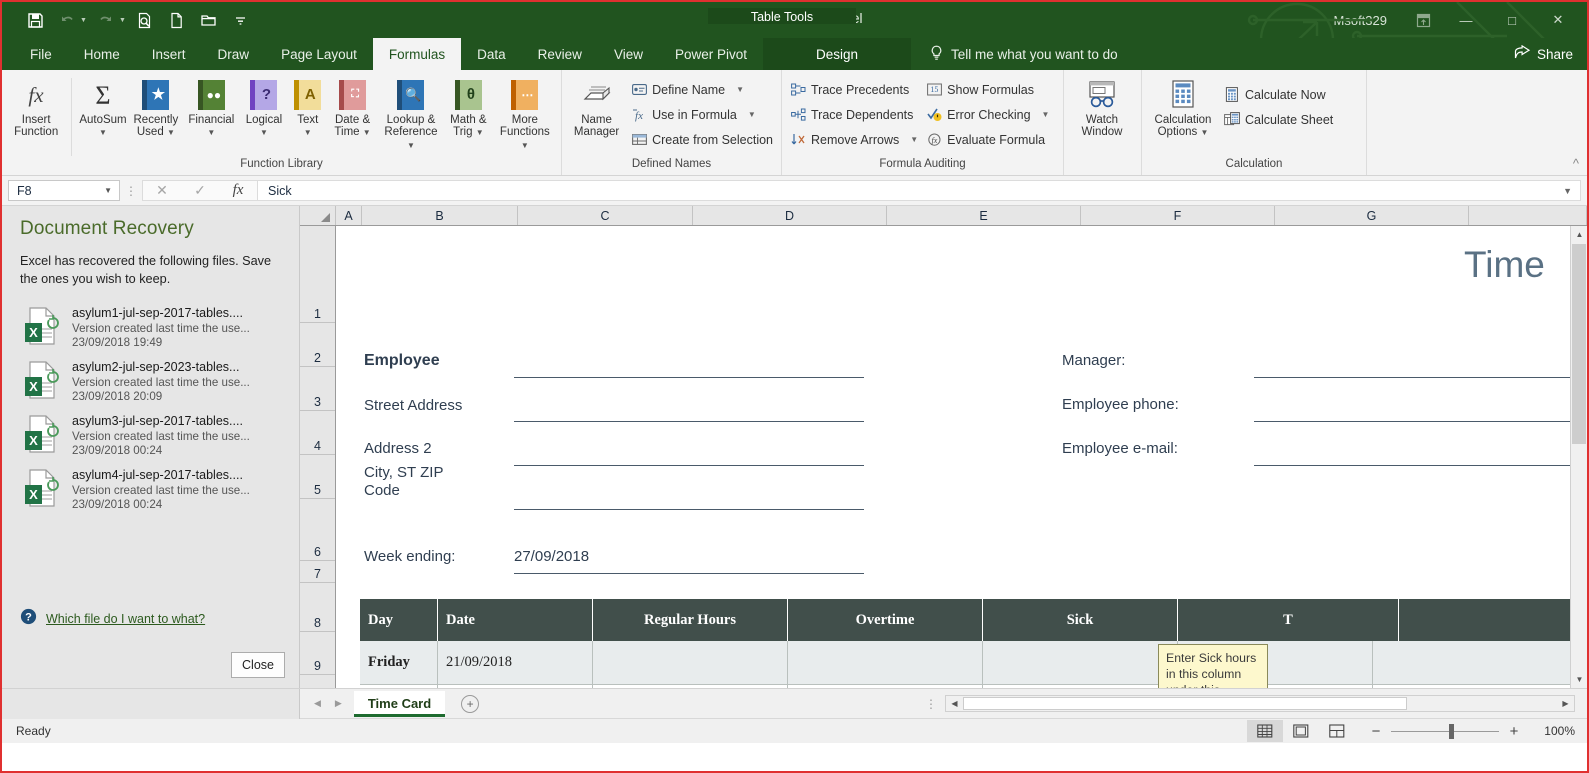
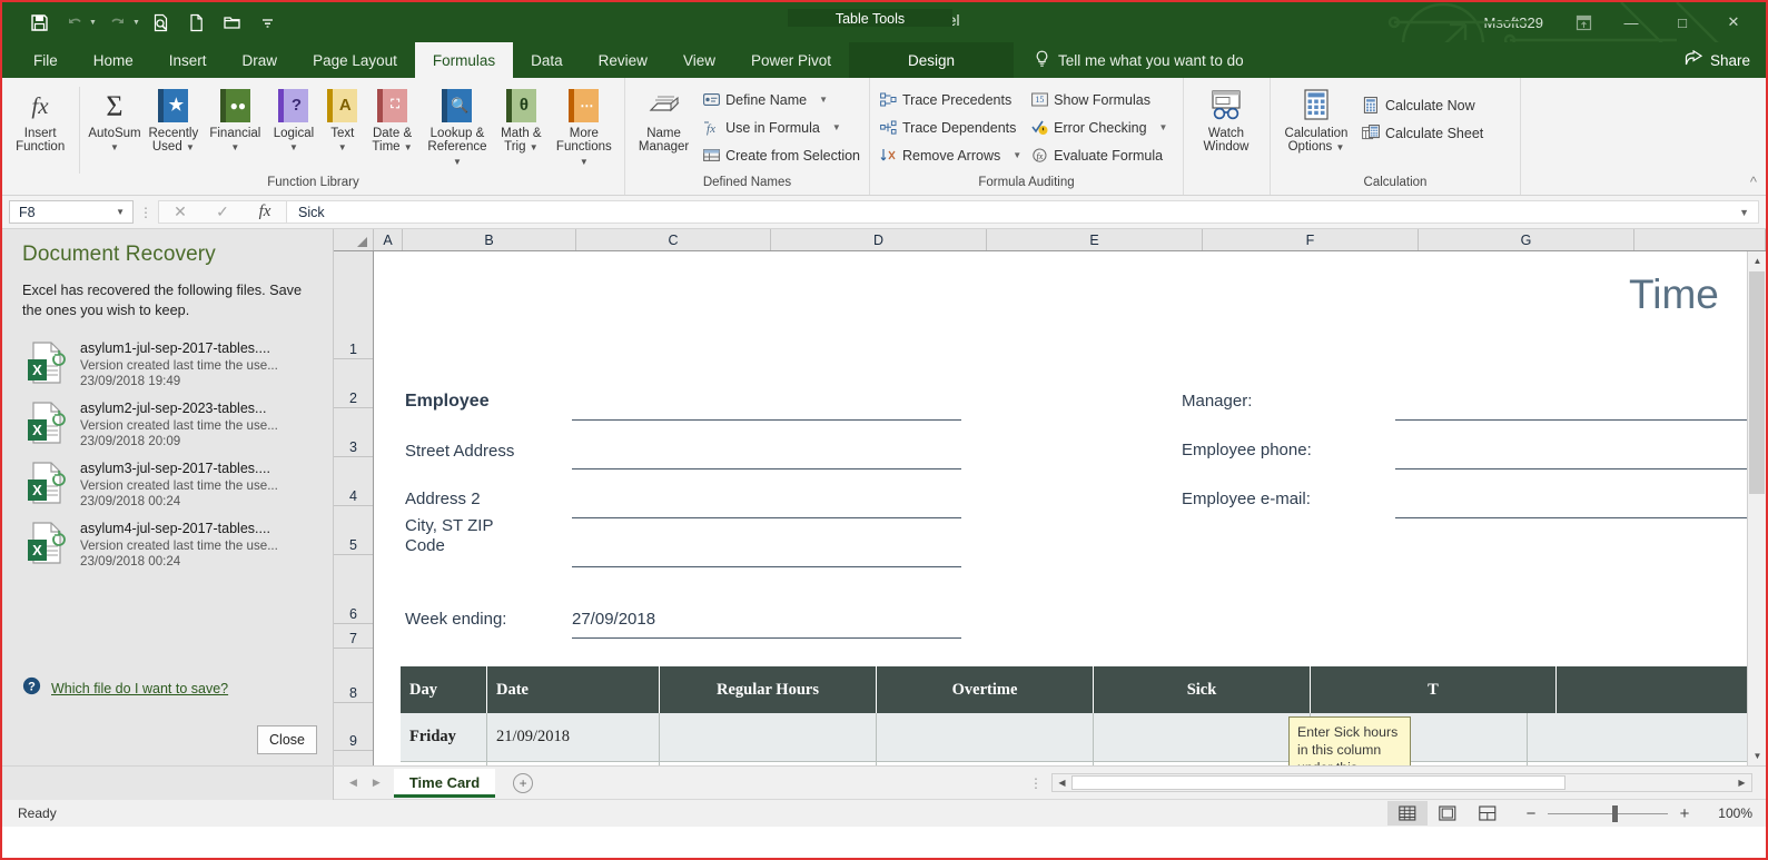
  Table Tools
  —
  □
  ✕
  File
  Home
  Insert
  Draw
  Page Layout
  Formulas
  Data
  Review
  View
  Power Pivot
  Design
  Tell me what you want to do
  Share
  fx
  Insert
  Function
  Σ
  AutoSum
  ▼
  ★
  Recently
  Used ▼
  ●●
  Financial
  ▼
  ?
  Logical
  ▼
  A
  Text
  ▼
  ⛶
  Date &
  Time ▼
  🔍
  Lookup &
  Reference ▼
  θ
  Math &
  Trig ▼
  ⋯
  More
  Functions ▼
  Function Library
  Name
  Manager
  Define Name
  ▼
  fx
  Use in Formula
  ▼
  Create from Selection
  Defined Names
  Trace Precedents
  Trace Dependents
  Remove Arrows
  ▼
  15
  Show Formulas
  Error Checking
  ▼
  fx
  Evaluate Formula
  Formula Auditing
  Watch
  Window
  Calculation
  Options ▼
  Calculate Now
  Calculate Sheet
  Calculation
  ^
  F8
  ▼
  ⋮
  ✕
  ✓
  fx
  Sick
  ▼
  Document Recovery
  Excel has recovered the following files. Save the ones you wish to keep.
  X
  asylum1-jul-sep-2017-tables....
  Version created last time the use...
  23/09/2018 19:49
  X
  asylum2-jul-sep-2023-tables...
  Version created last time the use...
  23/09/2018 20:09
  X
  asylum3-jul-sep-2017-tables....
  Version created last time the use...
  23/09/2018 00:24
  X
  asylum4-jul-sep-2017-tables....
  Version created last time the use...
  23/09/2018 00:24
  ?
- Which file do I want to what?
+ Which file do I want to save?
  Close
  A
  B
  C
  D
  E
  F
  G
  1
  2
  3
  4
  5
  6
  7
  8
  9
  Time
  Employee
  Street Address
  Address 2
  City, ST ZIP
  Code
  Week ending:
  27/09/2018
  Manager:
  Employee phone:
  Employee e-mail:
  Day
  Date
  Regular Hours
  Overtime
  Sick
  T
  Friday
  21/09/2018
  ▲
  ▼
  ◀
  ▶
  Time Card
  +
  ⋮
  ◀
  ▶
  Ready
  −
  +
  100%
